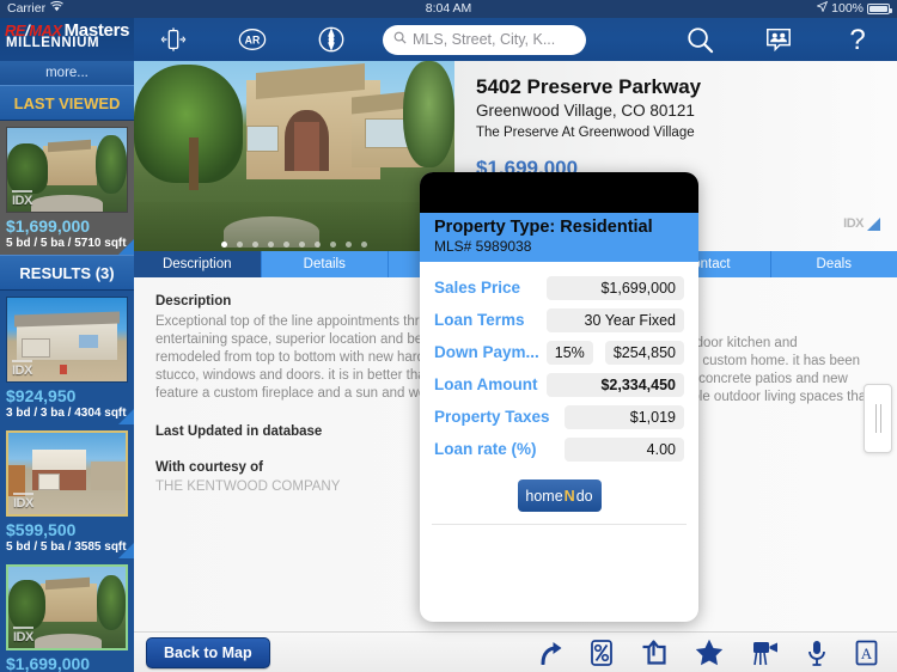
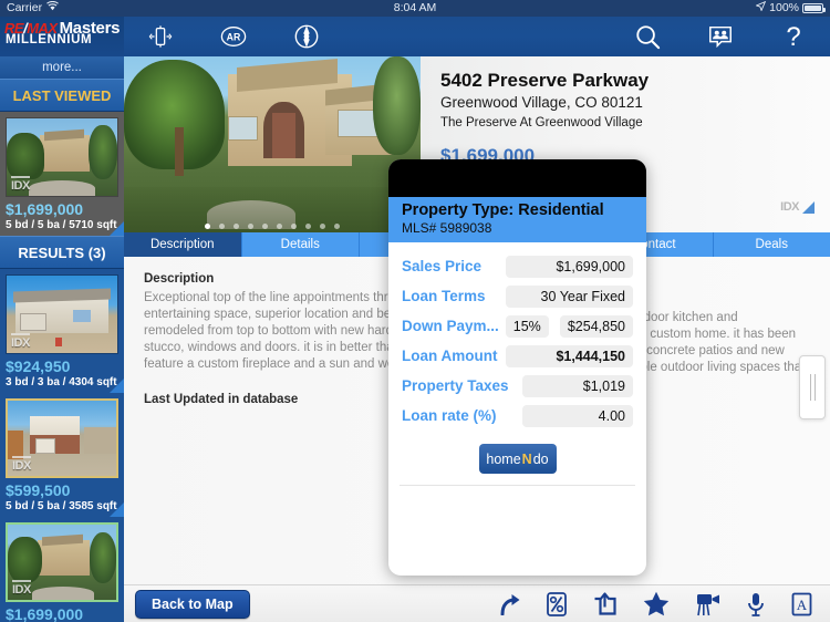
  Carrier
  8:04 AM
  100%
  RE/MAX
  Masters
  MILLENNIUM
  AR
- MLS, Street, City, K...
  ?
  more...
  LAST VIEWED
  IDX
  $1,699,000
  5 bd / 5 ba / 5710 sqft
  RESULTS (3)
  IDX
  $924,950
  3 bd / 3 ba / 4304 sqft
  IDX
  $599,500
  5 bd / 5 ba / 3585 sqft
  IDX
  $1,699,000
  5402 Preserve Parkway
  Greenwood Village, CO 80121
  The Preserve At Greenwood Village
  $1,699,000
  IDX
  Description
  Details
  ntact
  Deals
  Description
  Exceptional top of the line appointments thr
  entertaining space, superior location and be
  remodeled from top to bottom with new har
  stucco, windows and doors. it is in better th
  feature a custom fireplace and a sun and w
  Last Updated in database
- With courtesy of
- THE KENTWOOD COMPANY
  door kitchen and
  custom home. it has been
  concrete patios and new
  le outdoor living spaces tha
  Back to Map
  A
  Property Type: Residential
  MLS# 5989038
  Sales Price
  $1,699,000
  Loan Terms
  30 Year Fixed
  Down Paym...
  15%
  $254,850
  Loan Amount
- $2,334,450
+ $1,444,150
  Property Taxes
  $1,019
  Loan rate (%)
  4.00
  home
  N
  do
